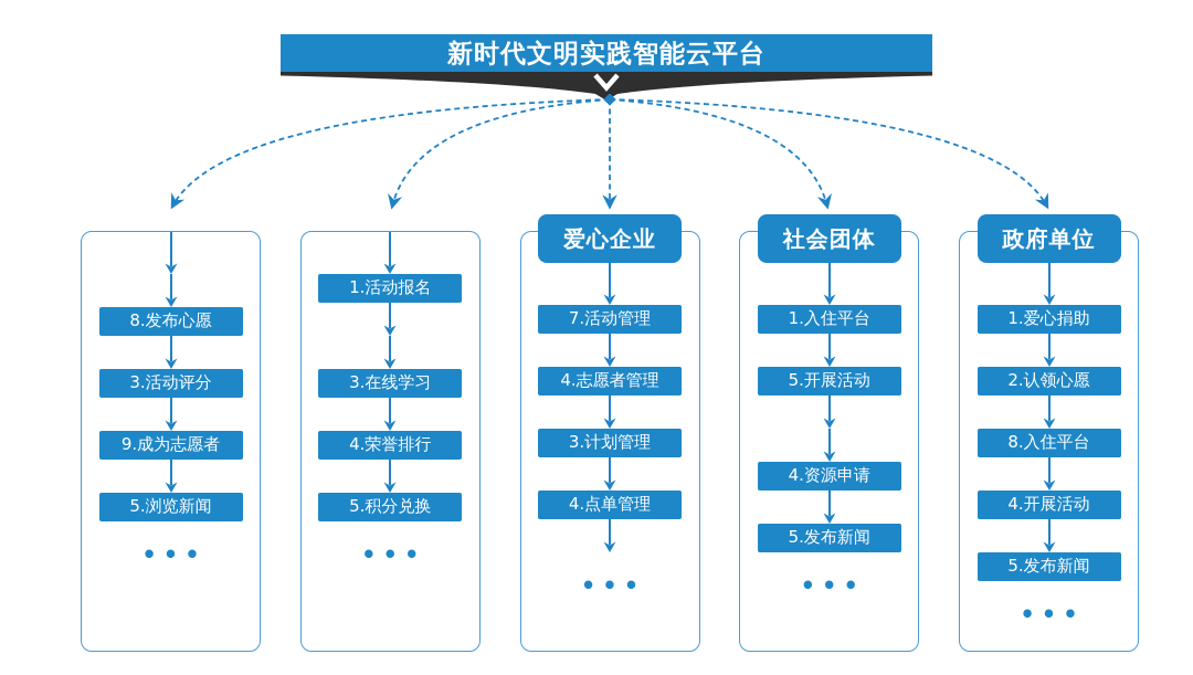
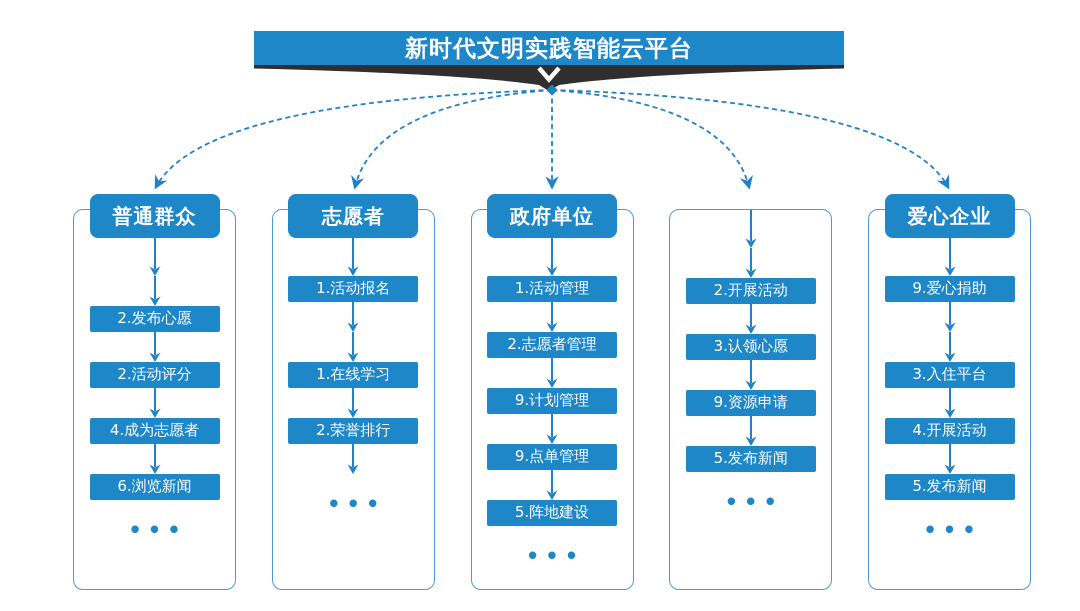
  新时代文明实践智能云平台
+ 普通群众
- 8.发布心愿
+ 2.发布心愿
- 3.活动评分
+ 2.活动评分
- 9.成为志愿者
+ 4.成为志愿者
- 5.浏览新闻
+ 6.浏览新闻
  •••
+ 志愿者
  1.活动报名
- 3.在线学习
+ 1.在线学习
- 4.荣誉排行
+ 2.荣誉排行
- 5.积分兑换
  •••
- 爱心企业
+ 政府单位
- 7.活动管理
+ 1.活动管理
- 4.志愿者管理
+ 2.志愿者管理
- 3.计划管理
+ 9.计划管理
- 4.点单管理
+ 9.点单管理
+ 5.阵地建设
  •••
- 社会团体
- 1.入住平台
- 5.开展活动
+ 2.开展活动
+ 3.认领心愿
- 4.资源申请
+ 9.资源申请
  5.发布新闻
  •••
- 政府单位
+ 爱心企业
- 1.爱心捐助
+ 9.爱心捐助
- 2.认领心愿
- 8.入住平台
+ 3.入住平台
  4.开展活动
  5.发布新闻
  •••
